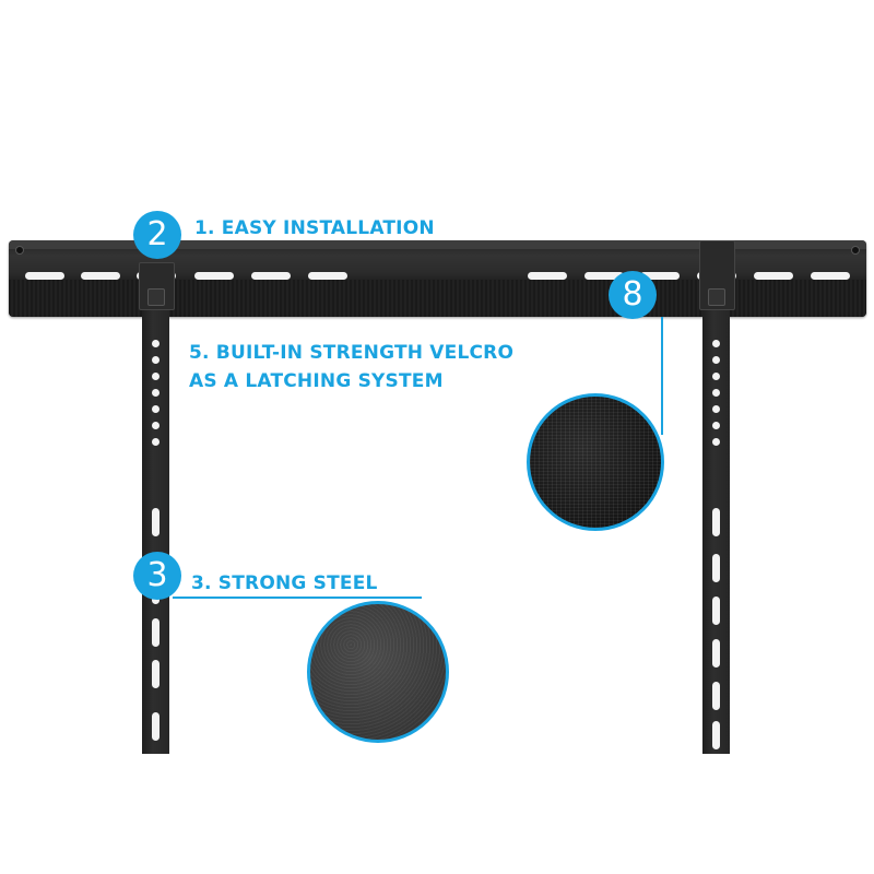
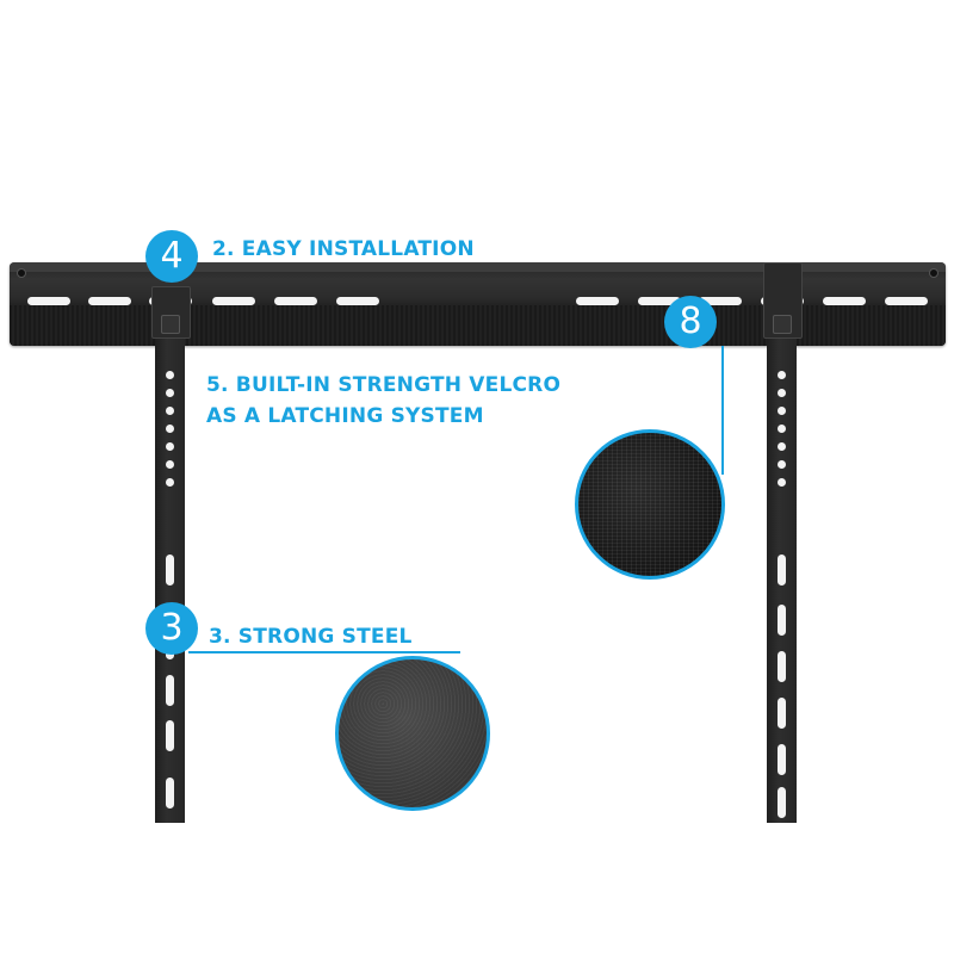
- 2
+ 4
- 1. EASY INSTALLATION
+ 2. EASY INSTALLATION
  8
  5. BUILT-IN STRENGTH VELCRO
  AS A LATCHING SYSTEM
  3
  3. STRONG STEEL
